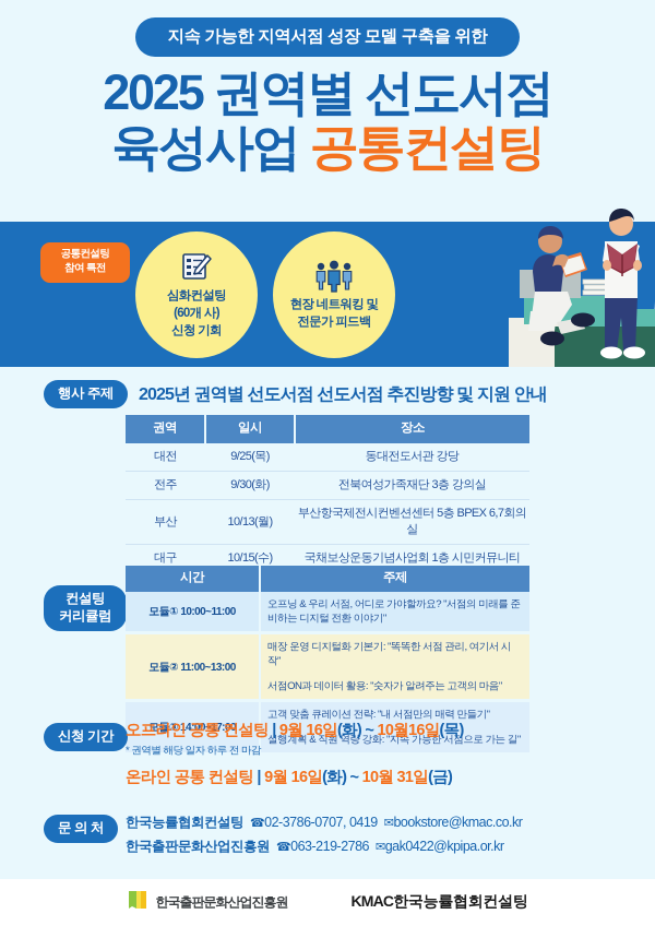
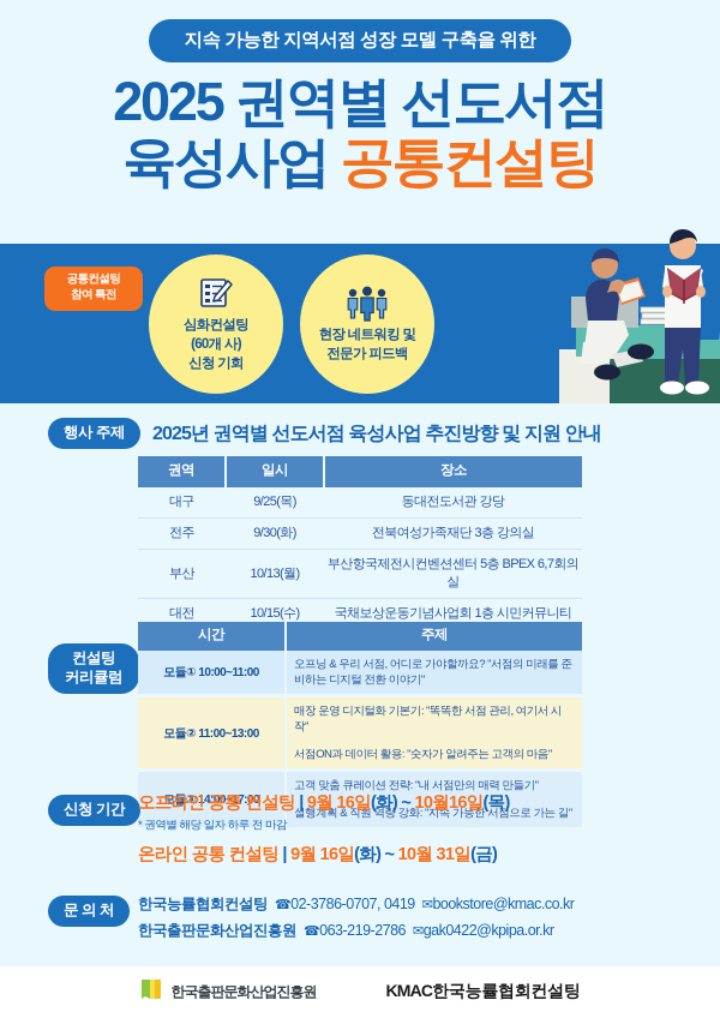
  지속 가능한 지역서점 성장 모델 구축을 위한
  2025 권역별 선도서점
  육성사업 공통컨설팅
  공통컨설팅
  참여 특전
  심화컨설팅
  (60개 사)
  신청 기회
  현장 네트워킹 및
  전문가 피드백
  행사 주제
- 2025년 권역별 선도서점 선도서점 추진방향 및 지원 안내
+ 2025년 권역별 선도서점 육성사업 추진방향 및 지원 안내
  권역	일시	장소
- 대전	9/25(목)	동대전도서관 강당
+ 대구	9/25(목)	동대전도서관 강당
  전주	9/30(화)	전북여성가족재단 3층 강의실
  부산	10/13(월)	부산항국제전시컨벤션센터 5층 BPEX 6,7회의실
- 대구	10/15(수)	국채보상운동기념사업회 1층 시민커뮤니티
+ 대전	10/15(수)	국채보상운동기념사업회 1층 시민커뮤니티
  컨설팅
  커리큘럼
  시간	주제
  모듈① 10:00~11:00	오프닝 & 우리 서점, 어디로 가야할까요? "서점의 미래를 준비하는 디지털 전환 이야기"
  모듈② 11:00~13:00	매장 운영 디지털화 기본기: "똑똑한 서점 관리, 여기서 시작"
  서점ON과 데이터 활용: "숫자가 알려주는 고객의 마음"
  모듈③ 14:00~17:00	고객 맞춤 큐레이션 전략: "내 서점만의 매력 만들기"
  실행계획 & 직원 역량 강화: "지속 가능한 서점으로 가는 길"
  신청 기간
  오프라인 공통 컨설팅 | 9월 16일(화) ~ 10월16일(목)
  * 권역별 해당 일자 하루 전 마감
  온라인 공통 컨설팅 | 9월 16일(화) ~ 10월 31일(금)
  문 의 처
  한국능률협회컨설팅 ☎02-3786-0707, 0419 ✉bookstore@kmac.co.kr
  한국출판문화산업진흥원 ☎063-219-2786 ✉gak0422@kpipa.or.kr
  한국출판문화산업진흥원
  KMAC한국능률협회컨설팅
